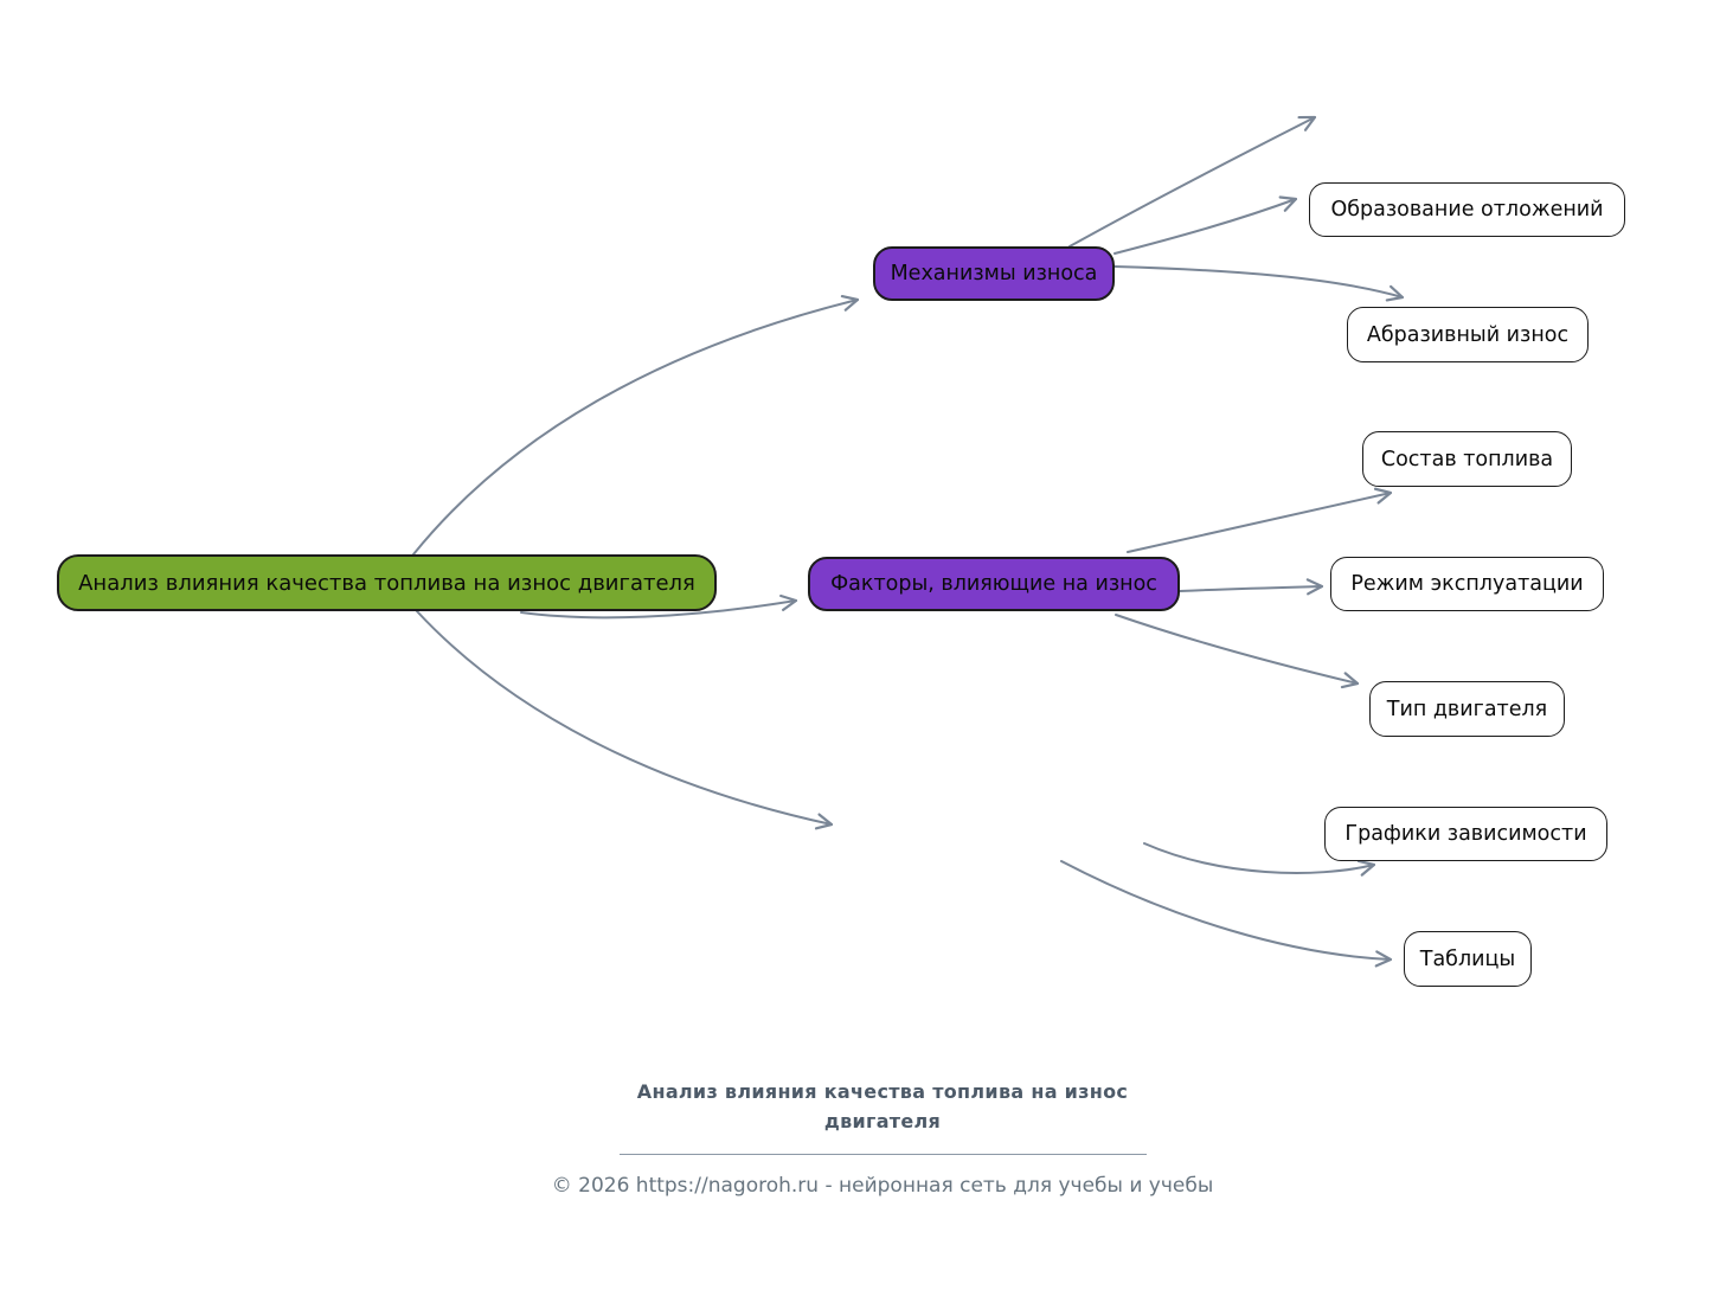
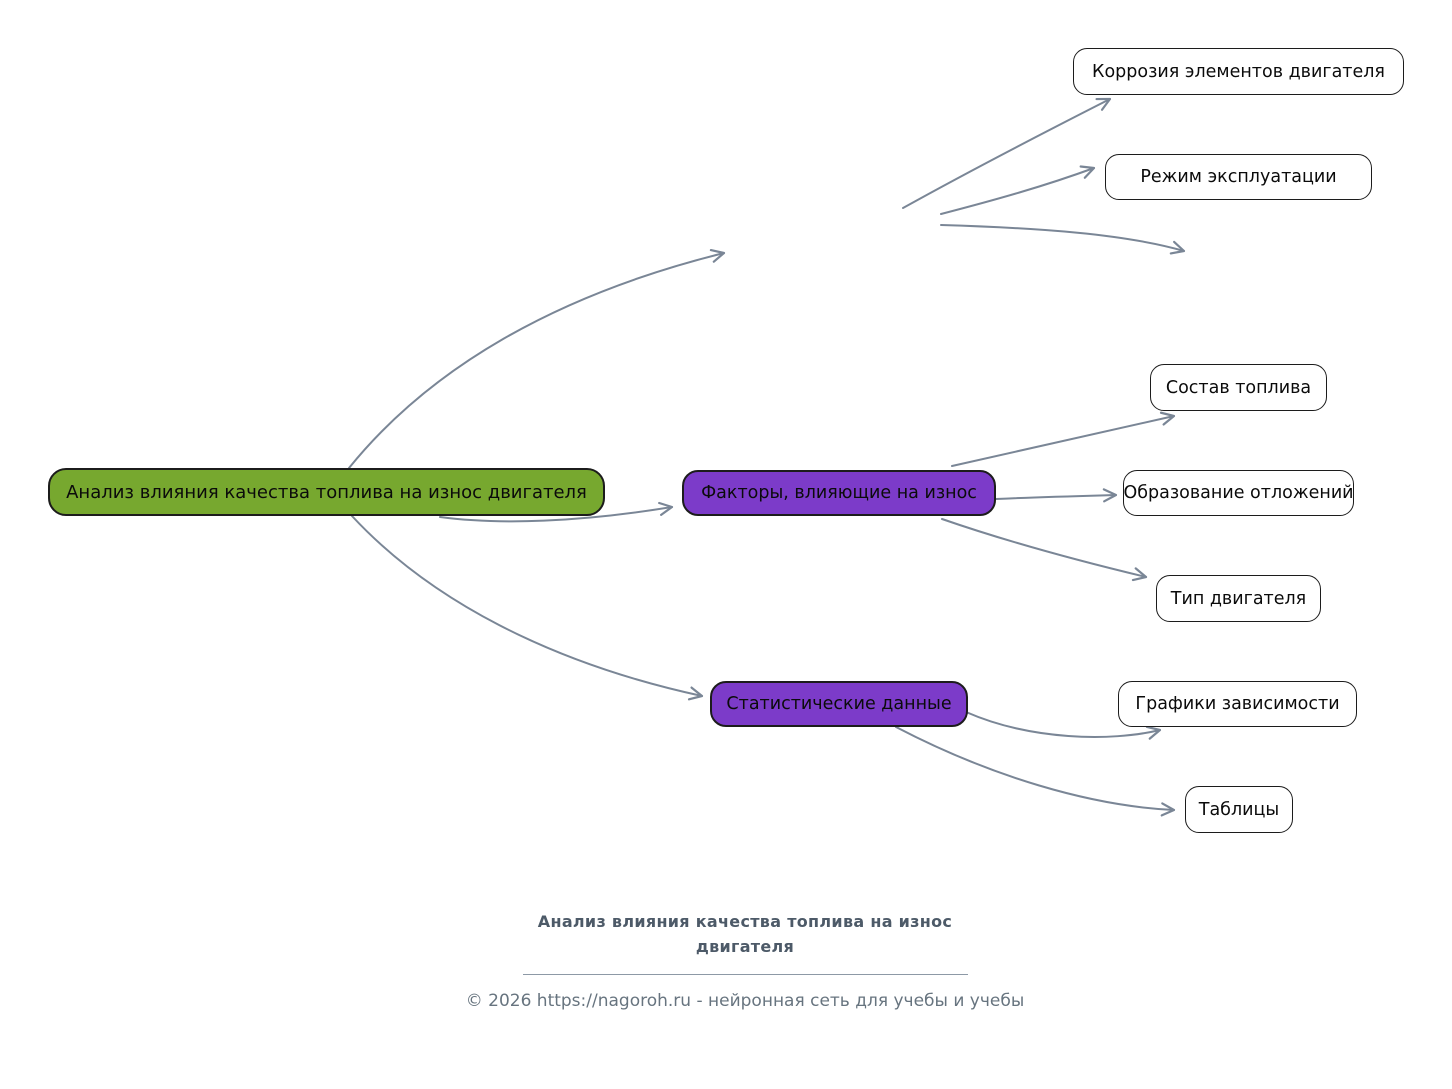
  Анализ влияния качества топлива на износ двигателя
- Механизмы износа
  Факторы, влияющие на износ
+ Статистические данные
+ Коррозия элементов двигателя
- Образование отложений
+ Режим эксплуатации
- Абразивный износ
  Состав топлива
- Режим эксплуатации
+ Образование отложений
  Тип двигателя
  Графики зависимости
  Таблицы
  Анализ влияния качества топлива на износ двигателя
  © 2026 https://nagoroh.ru - нейронная сеть для учебы и учебы
